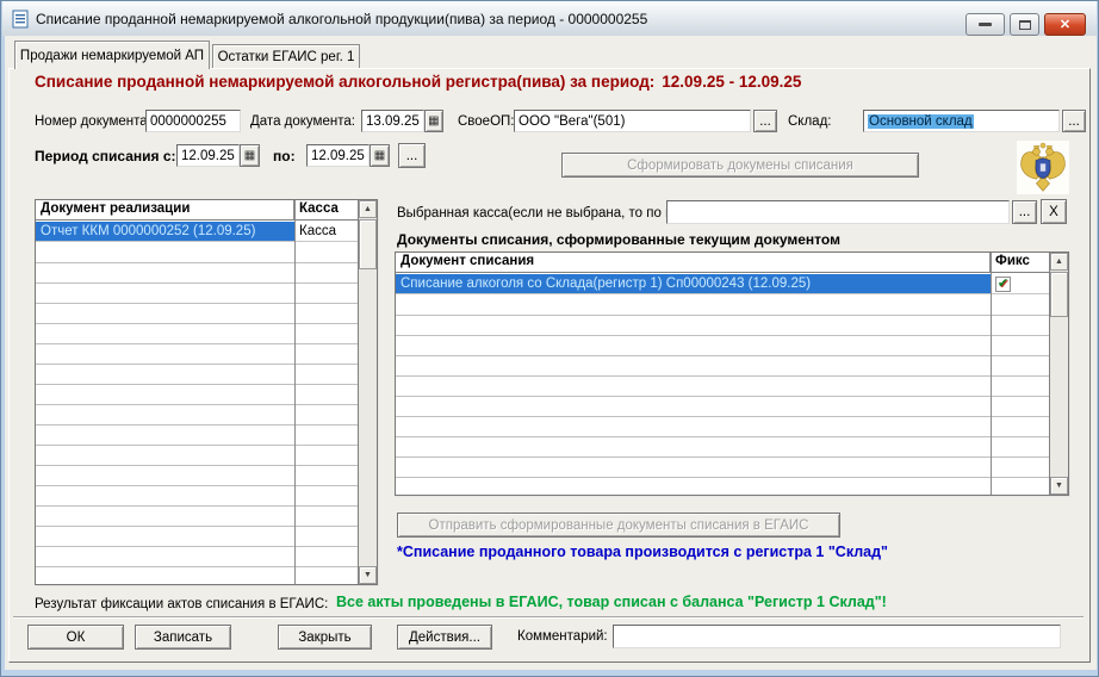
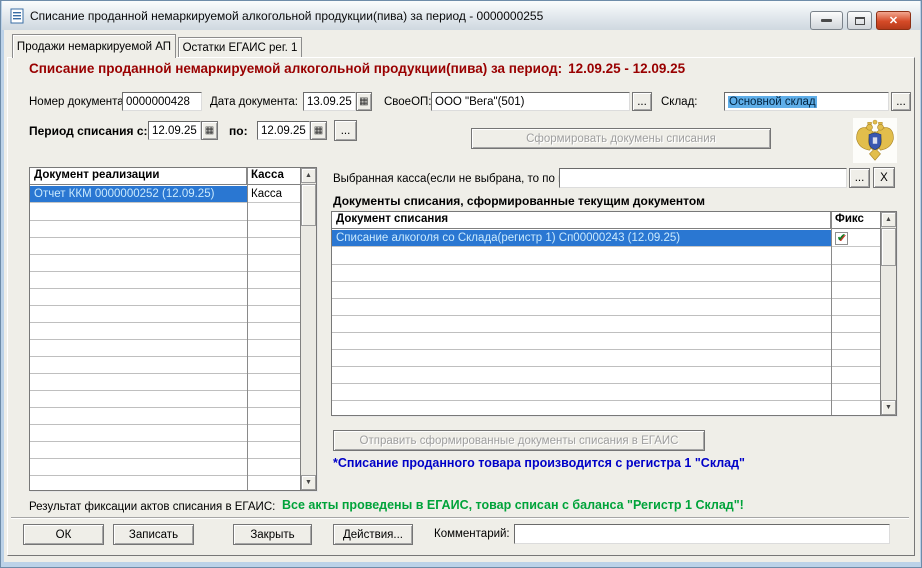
  Списание проданной немаркируемой алкогольной продукции(пива) за период - 0000000255
  ✕
  Продажи немаркируемой АП
  Остатки ЕГАИС рег. 1
- Списание проданной немаркируемой алкогольной регистра(пива) за период: 12.09.25 - 12.09.25
+ Списание проданной немаркируемой алкогольной продукции(пива) за период: 12.09.25 - 12.09.25
  Номер документа
- 0000000255
+ 0000000428
  Дата документа:
  13.09.25
  ▦
  СвоеОП:
  ООО "Вега"(501)
  ...
  Склад:
  Основной склад
  ...
  Период списания с:
  12.09.25
  ▦
  по:
  12.09.25
  ▦
  ...
  Сформировать докумены списания
  Документ реализации
  Касса
  Отчет ККМ 0000000252 (12.09.25)
  Касса
  Выбранная касса(если не выбрана, то по
  ...
  X
  Документы списания, сформированные текущим документом
  Документ списания
  Фикс
  Списание алкоголя со Склада(регистр 1) Сп00000243 (12.09.25)
  ✔
  Отправить сформированные документы списания в ЕГАИС
  *Списание проданного товара производится с регистра 1 "Склад"
  Результат фиксации актов списания в ЕГАИС:
  Все акты проведены в ЕГАИС, товар списан с баланса "Регистр 1 Склад"!
  ОК
  Записать
  Закрыть
  Действия...
  Комментарий:
